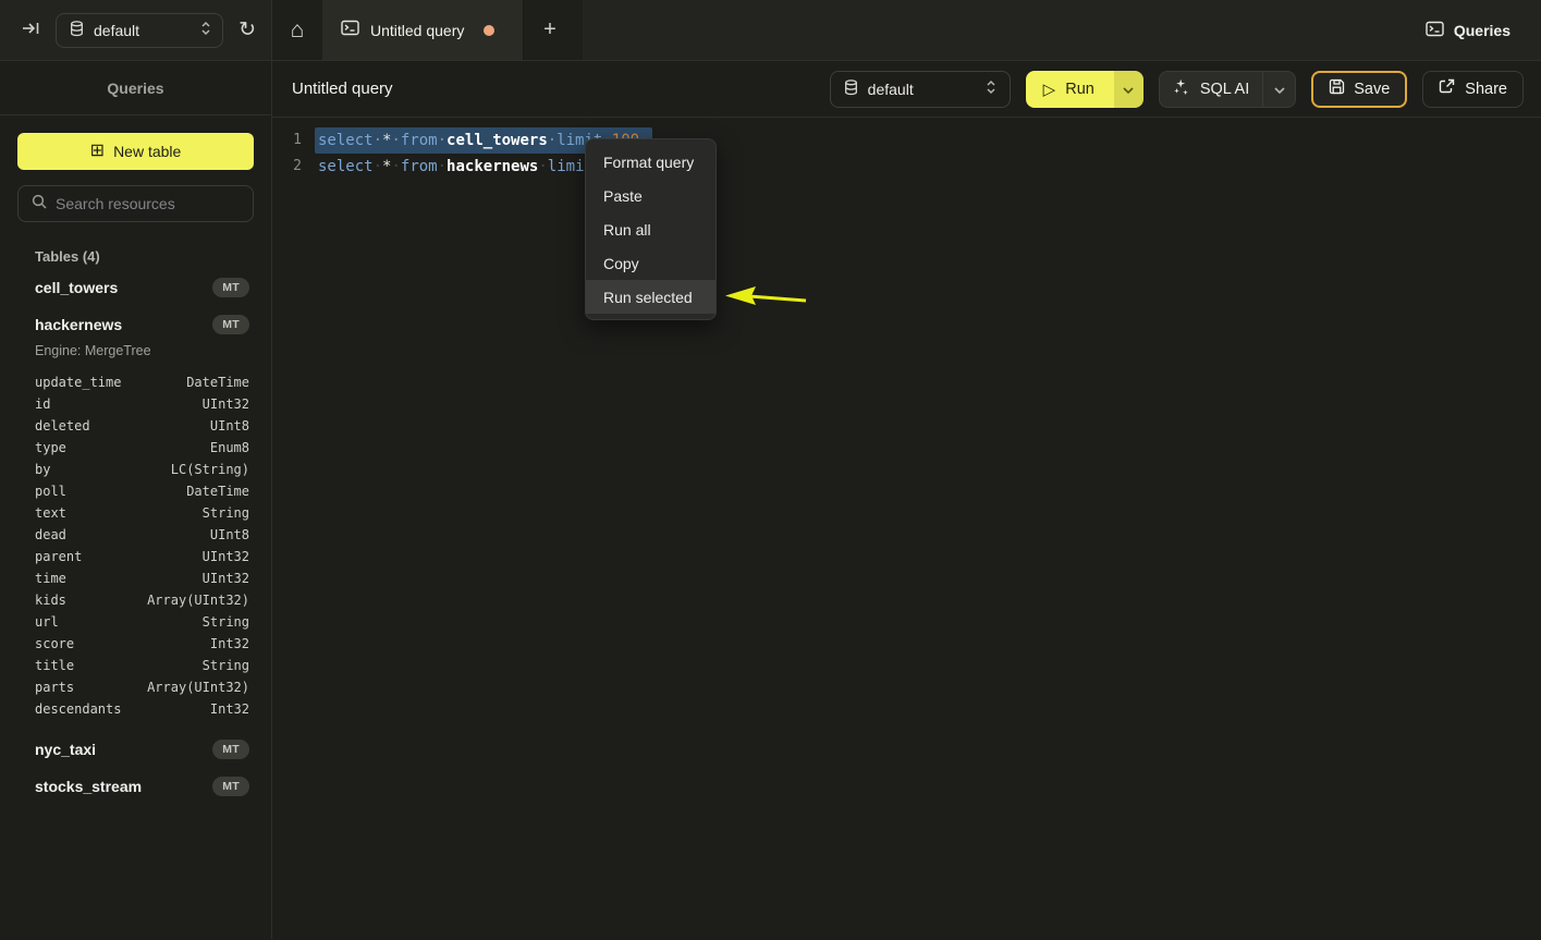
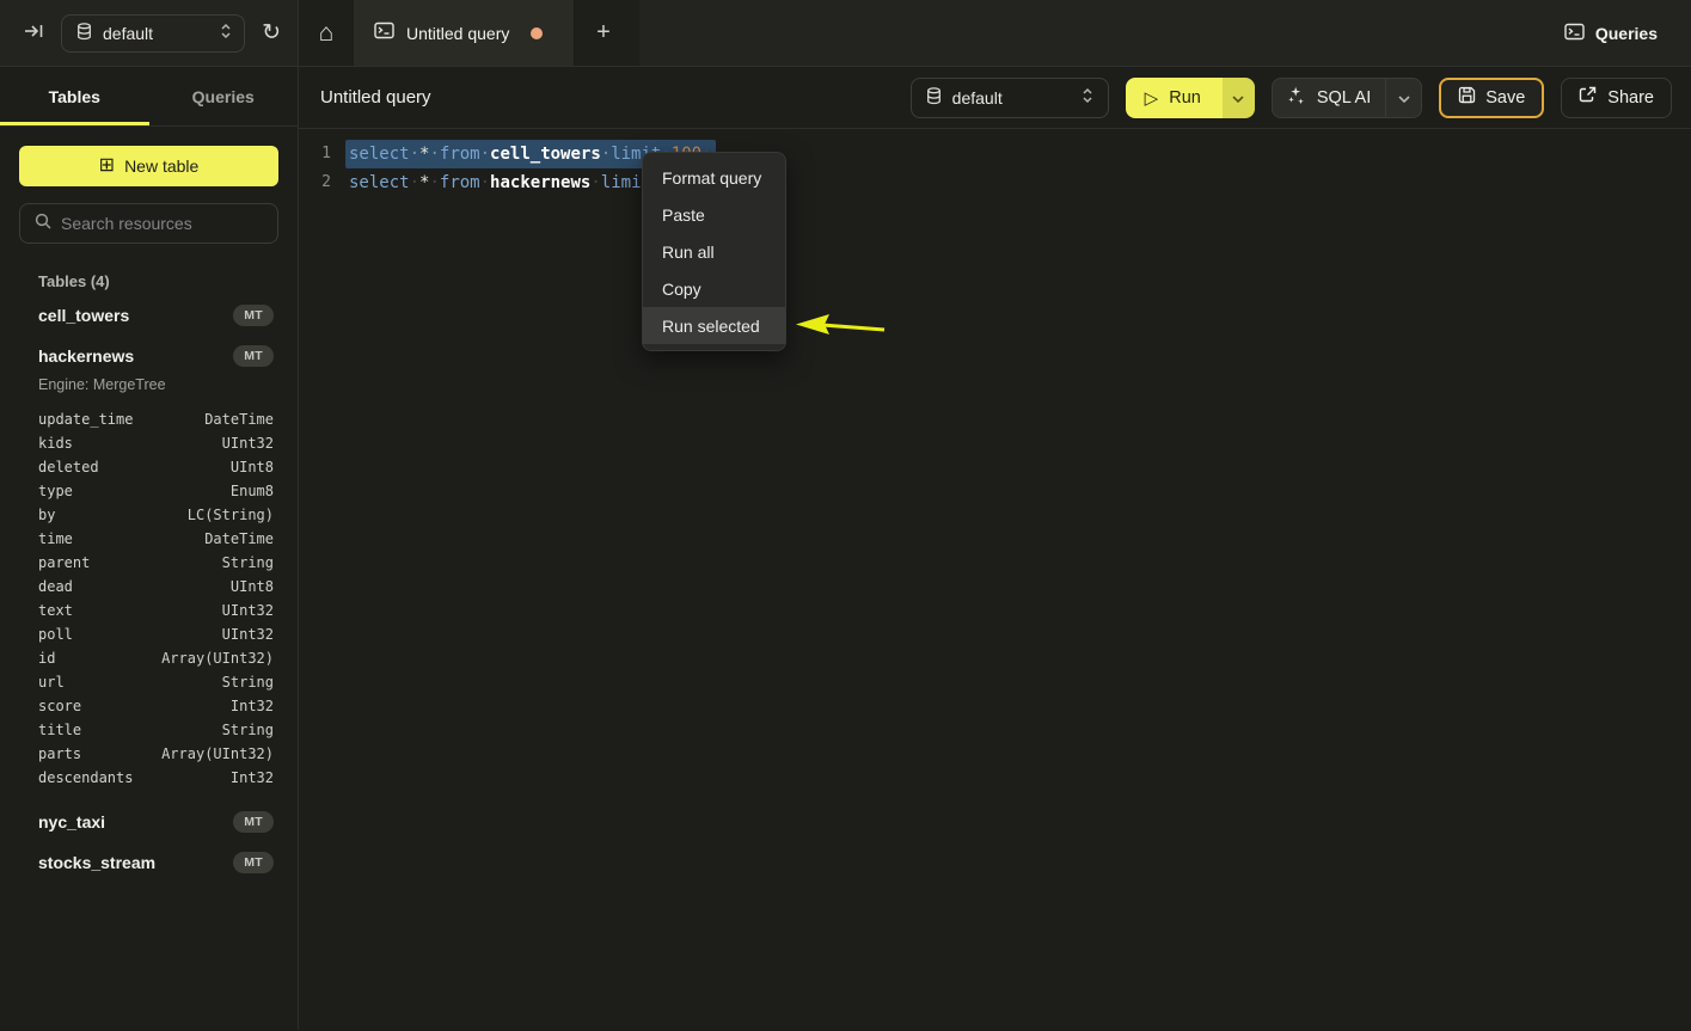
  default
  ↻
  ⌂
  Untitled query
  +
  Queries
+ Tables
  Queries
  ⊞
  New table
  Search resources
  Tables (4)
  cell_towers
  MT
  hackernews
  MT
  Engine: MergeTree
  update_time
  DateTime
- id
+ kids
  UInt32
  deleted
  UInt8
  type
  Enum8
  by
  LC(String)
- poll
+ time
  DateTime
- text
+ parent
  String
  dead
  UInt8
- parent
+ text
  UInt32
- time
+ poll
  UInt32
- kids
+ id
  Array(UInt32)
  url
  String
  score
  Int32
  title
  String
  parts
  Array(UInt32)
  descendants
  Int32
  nyc_taxi
  MT
  stocks_stream
  MT
  Untitled query
  default
  ▷
  Run
  SQL AI
  Save
  Share
  1
  select·*·from·cell_towers·lim
  2
  select·*·from·hackernews·limi
  Format query
  Paste
  Run all
  Copy
  Run selected
